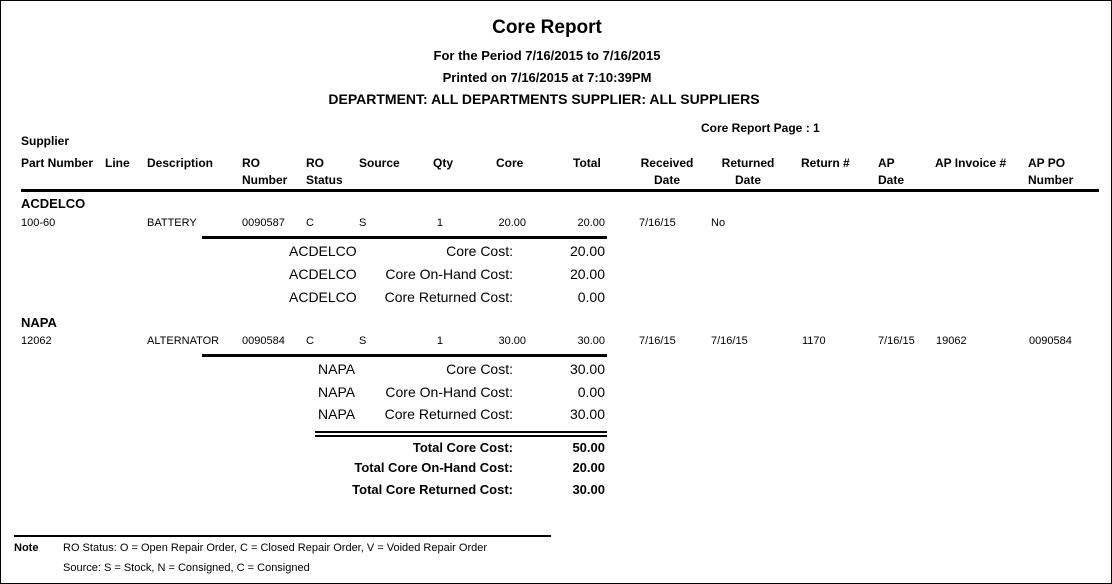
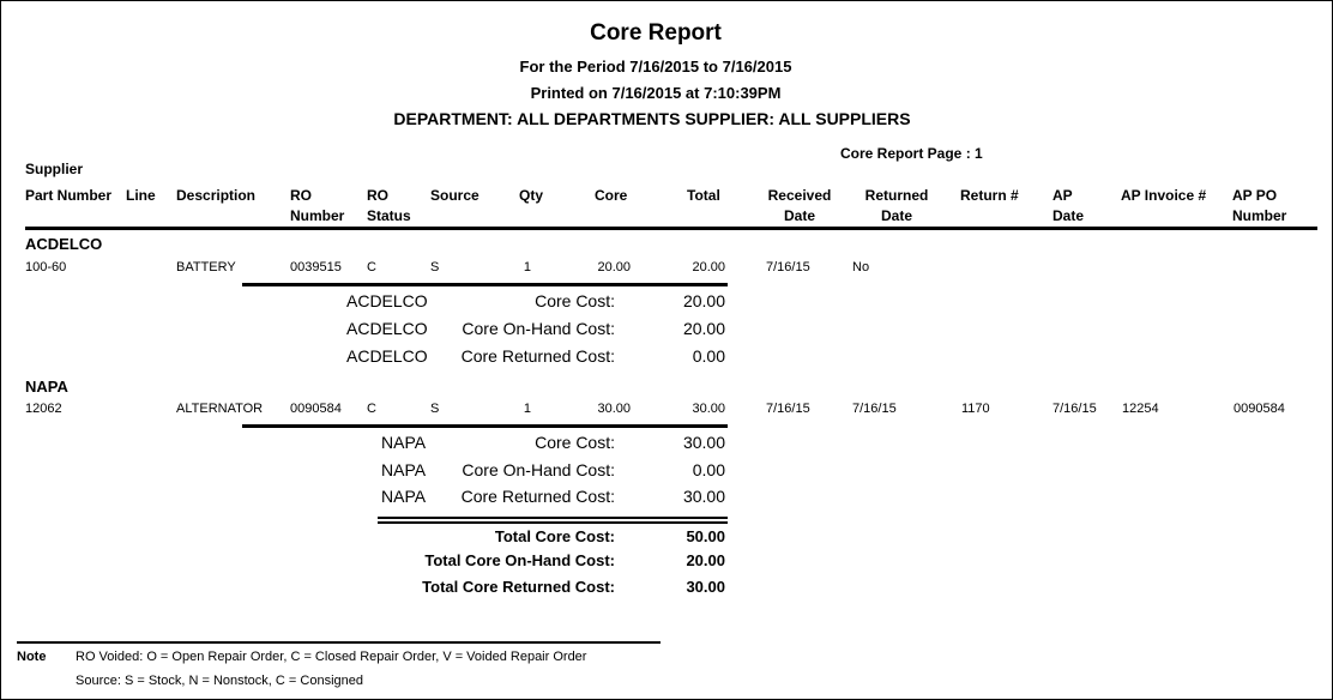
  Core Report
  For the Period 7/16/2015 to 7/16/2015
  Printed on 7/16/2015 at 7:10:39PM
  DEPARTMENT: ALL DEPARTMENTS SUPPLIER: ALL SUPPLIERS
  Core Report Page : 1
  Supplier
  Part Number
  Line
  Description
  RO
  Number
  RO
  Status
  Source
  Qty
  Core
  Total
  Received
  Date
  Returned
  Date
  Return #
  AP
  Date
  AP Invoice #
  AP PO
  Number
  ACDELCO
  100-60
  BATTERY
- 0090587
+ 0039515
  C
  S
  1
  20.00
  20.00
  7/16/15
  No
  ACDELCO
  Core Cost:
  20.00
  ACDELCO
  Core On-Hand Cost:
  20.00
  ACDELCO
  Core Returned Cost:
  0.00
  NAPA
  12062
  ALTERNATOR
  0090584
  C
  S
  1
  30.00
  30.00
  7/16/15
  7/16/15
  1170
  7/16/15
- 19062
+ 12254
  0090584
  NAPA
  Core Cost:
  30.00
  NAPA
  Core On-Hand Cost:
  0.00
  NAPA
  Core Returned Cost:
  30.00
  Total Core Cost:
  50.00
  Total Core On-Hand Cost:
  20.00
  Total Core Returned Cost:
  30.00
  Note
- RO Status: O = Open Repair Order, C = Closed Repair Order, V = Voided Repair Order
+ RO Voided: O = Open Repair Order, C = Closed Repair Order, V = Voided Repair Order
- Source: S = Stock, N = Consigned, C = Consigned
+ Source: S = Stock, N = Nonstock, C = Consigned
